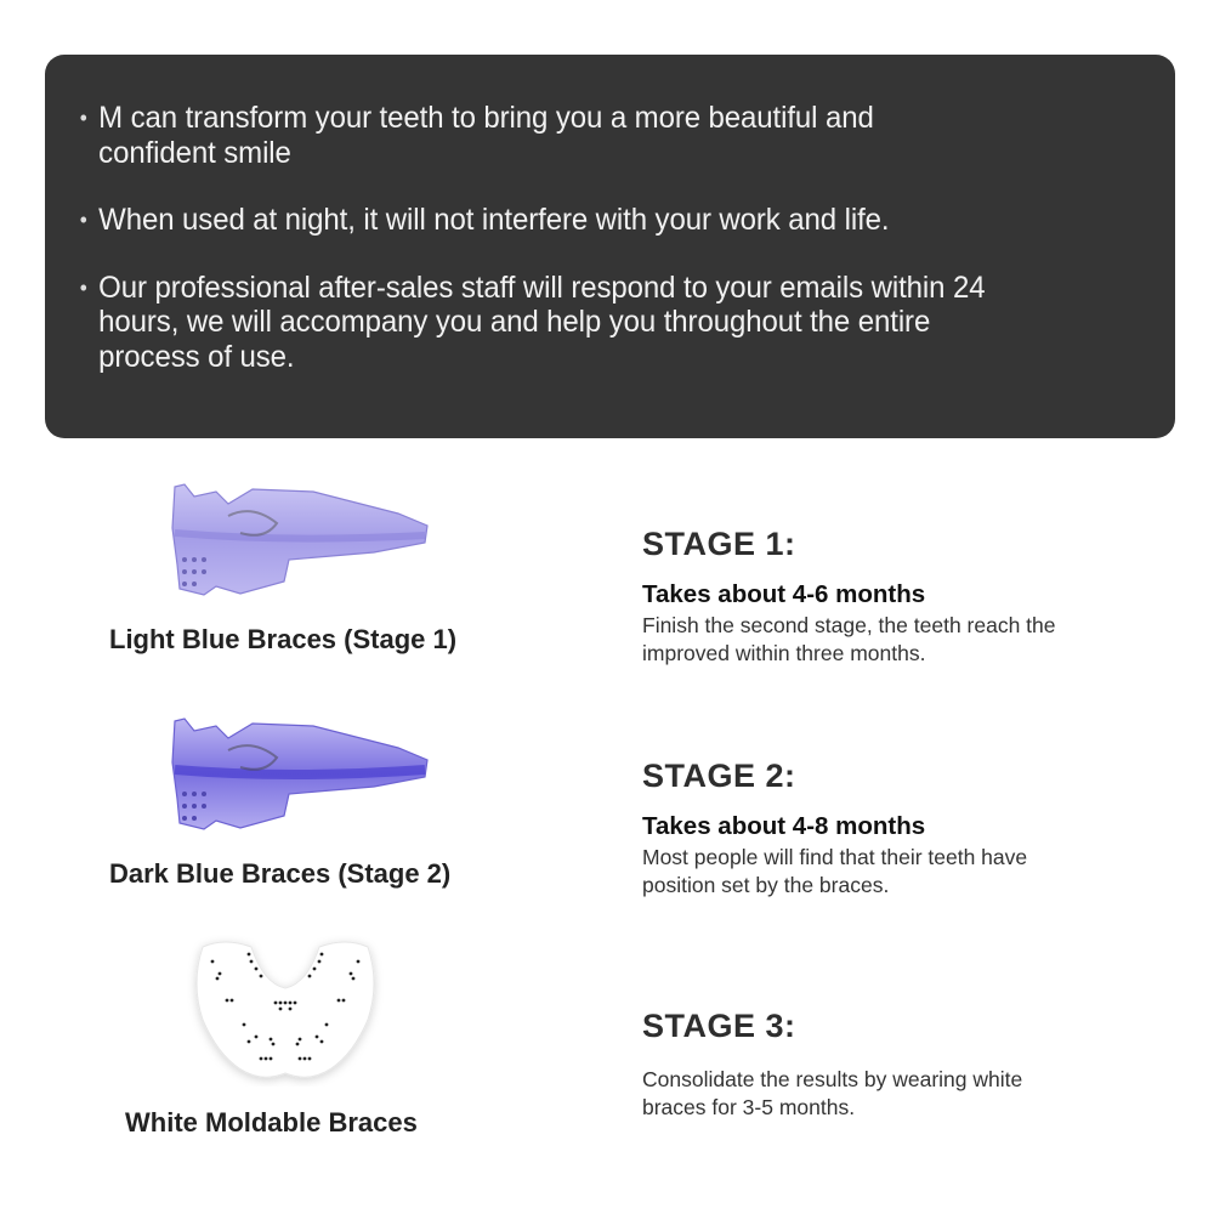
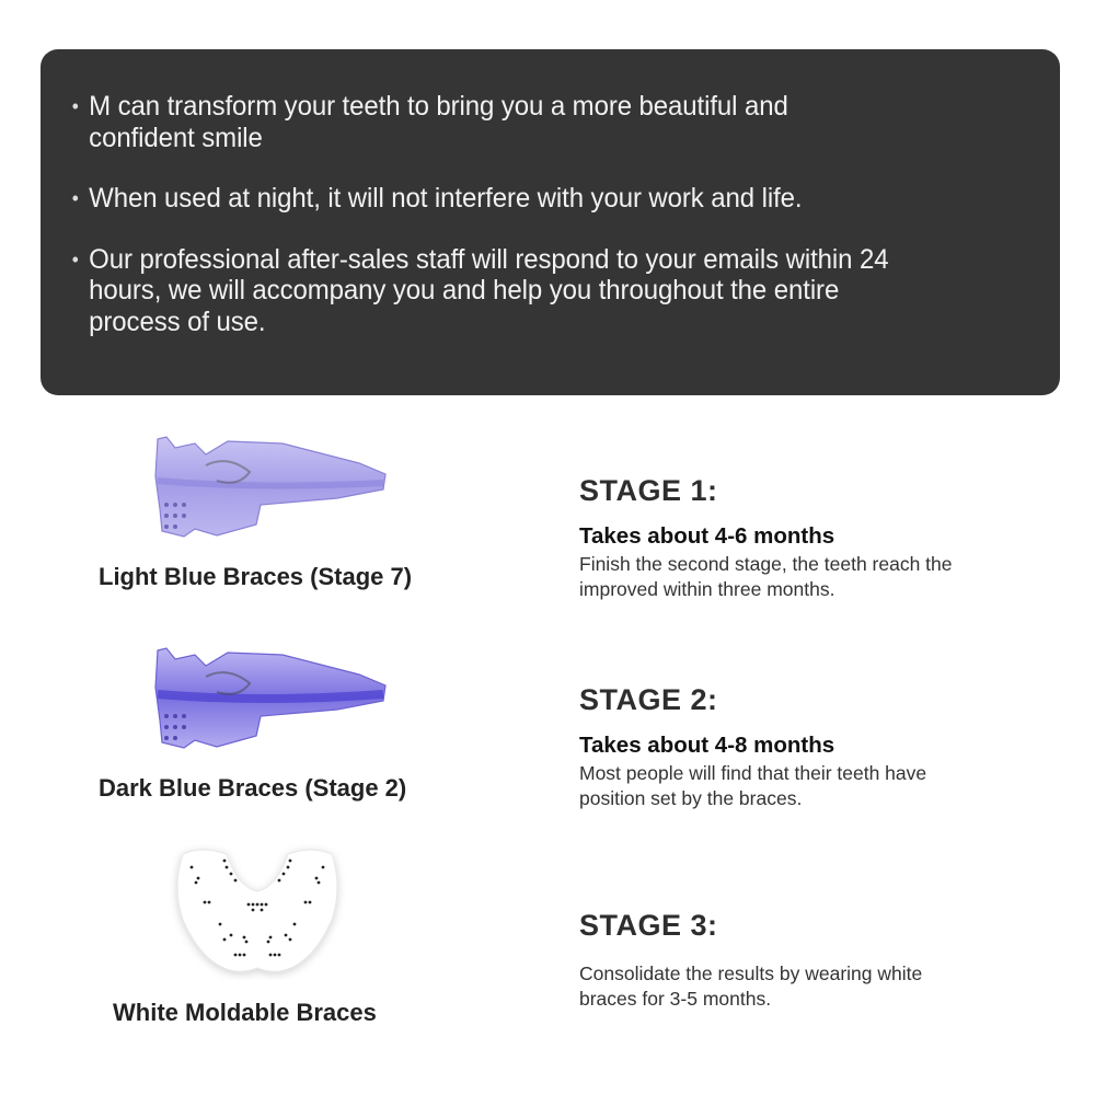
  •
  M can transform your teeth to bring you a more beautiful and
  confident smile
  •
  When used at night, it will not interfere with your work and life.
  •
  Our professional after-sales staff will respond to your emails within 24
  hours, we will accompany you and help you throughout the entire
  process of use.
- Light Blue Braces (Stage 1)
+ Light Blue Braces (Stage 7)
  Dark Blue Braces (Stage 2)
  White Moldable Braces
  STAGE 1:
  Takes about 4-6 months
  Finish the second stage, the teeth reach the
  improved within three months.
  STAGE 2:
  Takes about 4-8 months
  Most people will find that their teeth have
  position set by the braces.
  STAGE 3:
  Consolidate the results by wearing white
  braces for 3-5 months.
